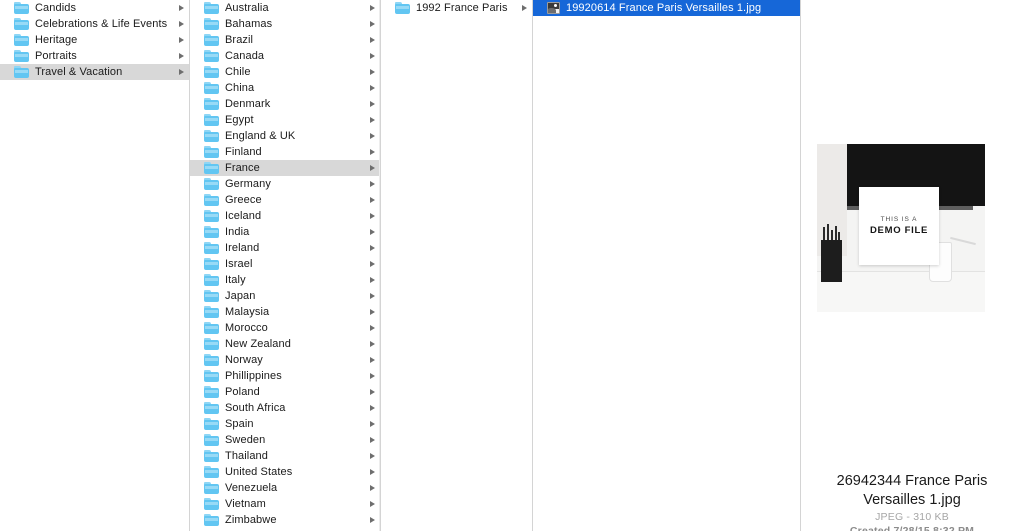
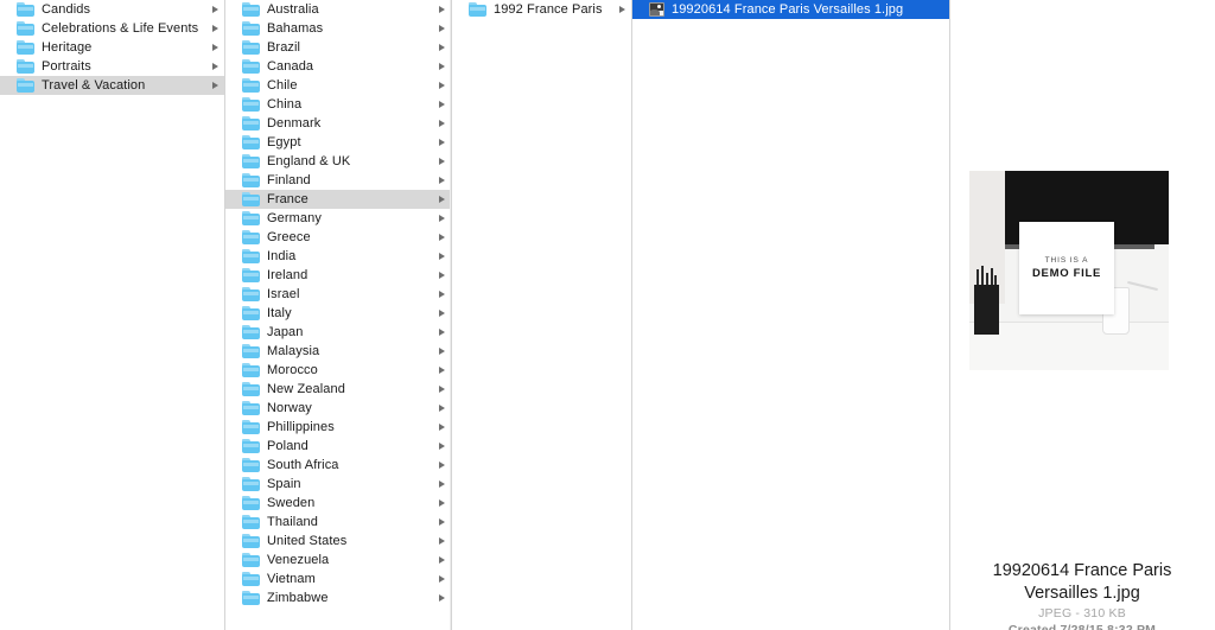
  Candids
  Celebrations & Life Events
  Heritage
  Portraits
  Travel & Vacation
  Australia
  Bahamas
  Brazil
  Canada
  Chile
  China
  Denmark
  Egypt
  England & UK
  Finland
  France
  Germany
  Greece
- Iceland
  India
  Ireland
  Israel
  Italy
  Japan
  Malaysia
  Morocco
  New Zealand
  Norway
  Phillippines
  Poland
  South Africa
  Spain
  Sweden
  Thailand
  United States
  Venezuela
  Vietnam
  Zimbabwe
  1992 France Paris
  19920614 France Paris Versailles 1.jpg
  DEMO FILE
- 26942344 France Paris
+ 19920614 France Paris
  Versailles 1.jpg
  JPEG - 310 KB
